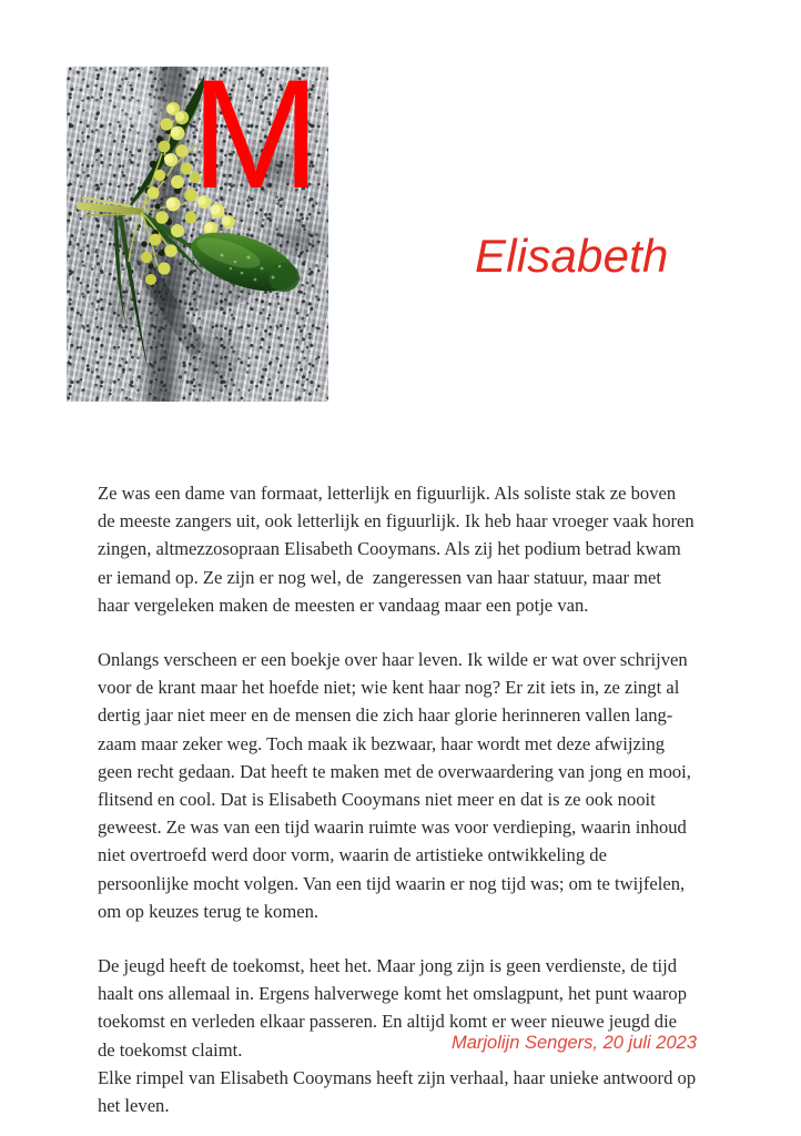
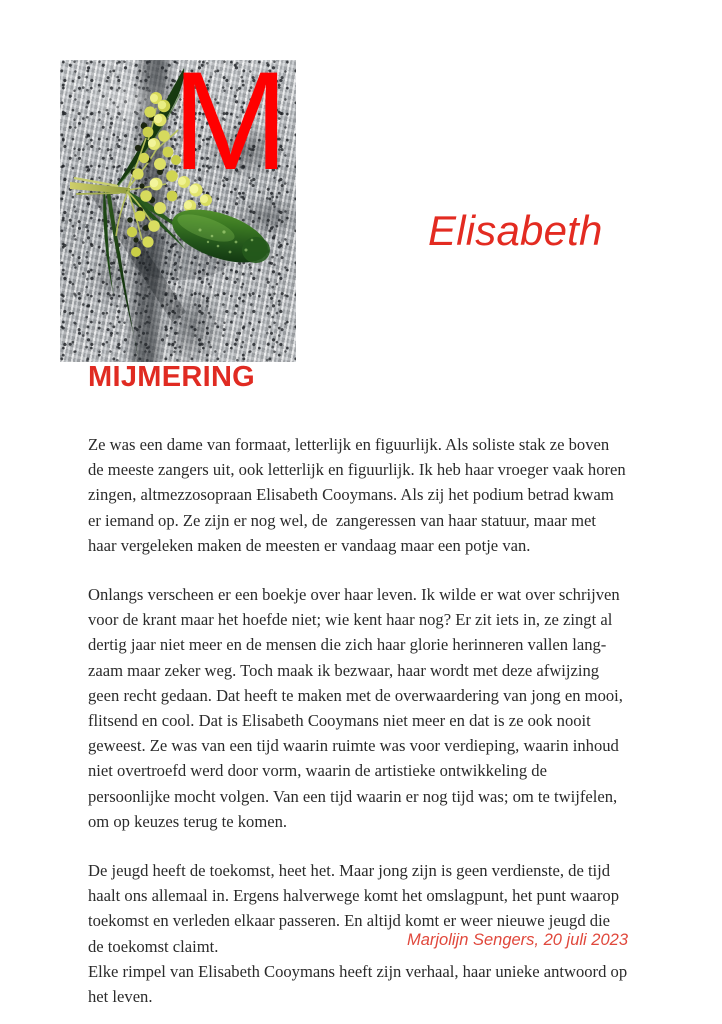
  M
+ MIJMERING
  Elisabeth
  Ze was een dame van formaat, letterlijk en figuurlijk. Als soliste stak ze boven de meeste zangers uit, ook letterlijk en figuurlijk. Ik heb haar vroeger vaak horen zingen, altmezzosopraan Elisabeth Cooymans. Als zij het podium betrad kwam er iemand op. Ze zijn er nog wel, de zangeressen van haar statuur, maar met haar vergeleken maken de meesten er vandaag maar een potje van.
  Onlangs verscheen er een boekje over haar leven. Ik wilde er wat over schrijven voor de krant maar het hoefde niet; wie kent haar nog? Er zit iets in, ze zingt al dertig jaar niet meer en de mensen die zich haar glorie herinneren vallen lang-zaam maar zeker weg. Toch maak ik bezwaar, haar wordt met deze afwijzing geen recht gedaan. Dat heeft te maken met de overwaardering van jong en mooi, flitsend en cool. Dat is Elisabeth Cooymans niet meer en dat is ze ook nooit geweest. Ze was van een tijd waarin ruimte was voor verdieping, waarin inhoud niet overtroefd werd door vorm, waarin de artistieke ontwikkeling de persoonlijke mocht volgen. Van een tijd waarin er nog tijd was; om te twijfelen, om op keuzes terug te komen.
  De jeugd heeft de toekomst, heet het. Maar jong zijn is geen verdienste, de tijd haalt ons allemaal in. Ergens halverwege komt het omslagpunt, het punt waarop toekomst en verleden elkaar passeren. En altijd komt er weer nieuwe jeugd die de toekomst claimt.
  Elke rimpel van Elisabeth Cooymans heeft zijn verhaal, haar unieke antwoord op het leven.
  Marjolijn Sengers, 20 juli 2023
